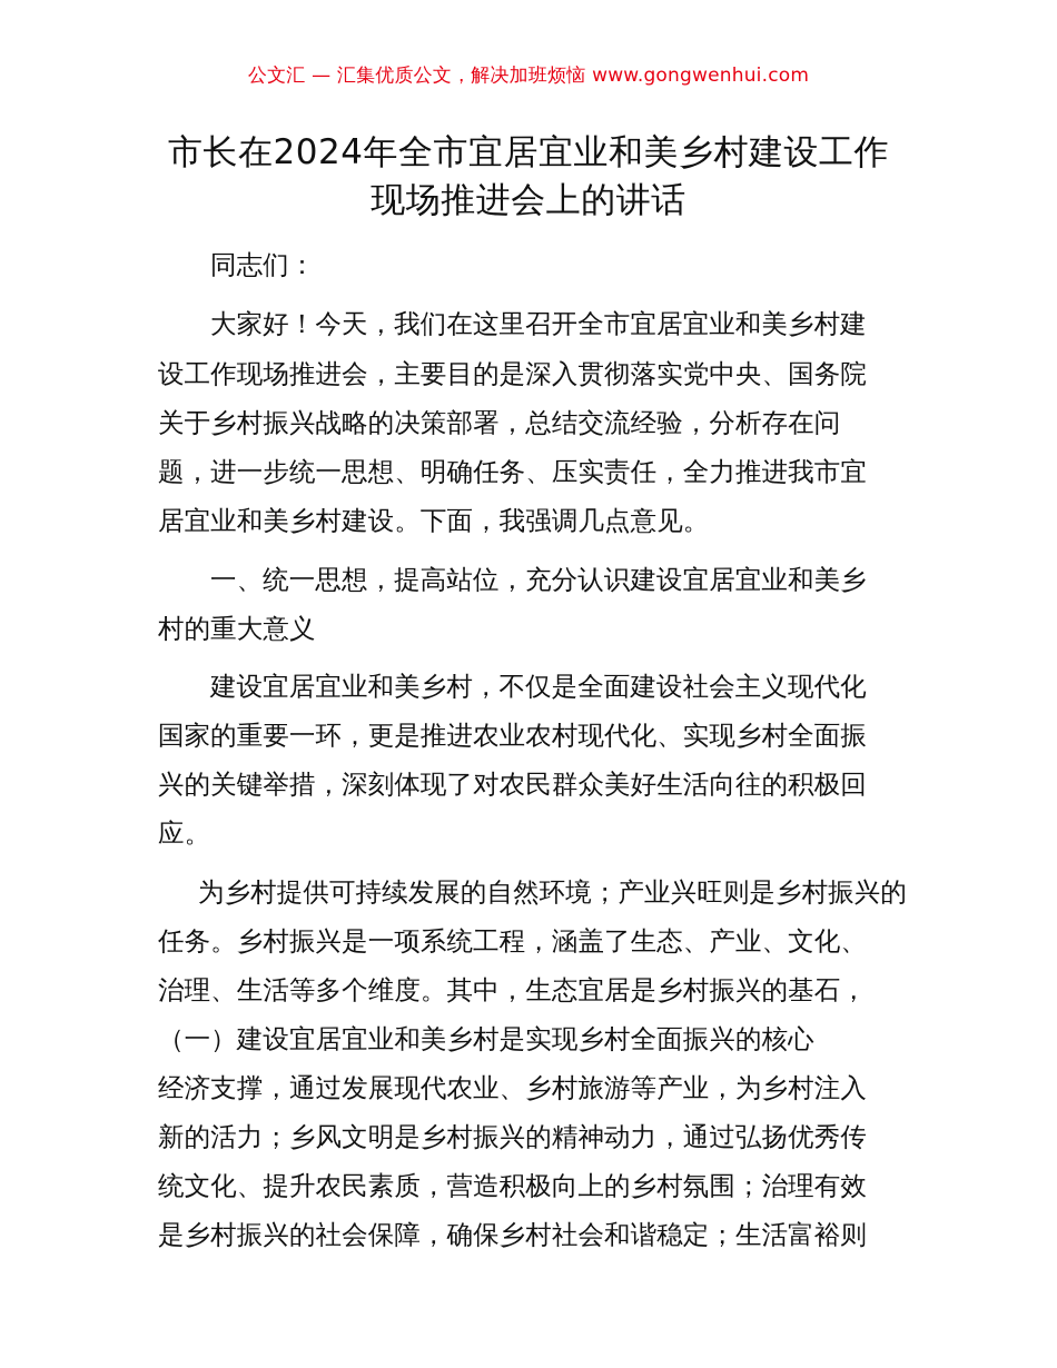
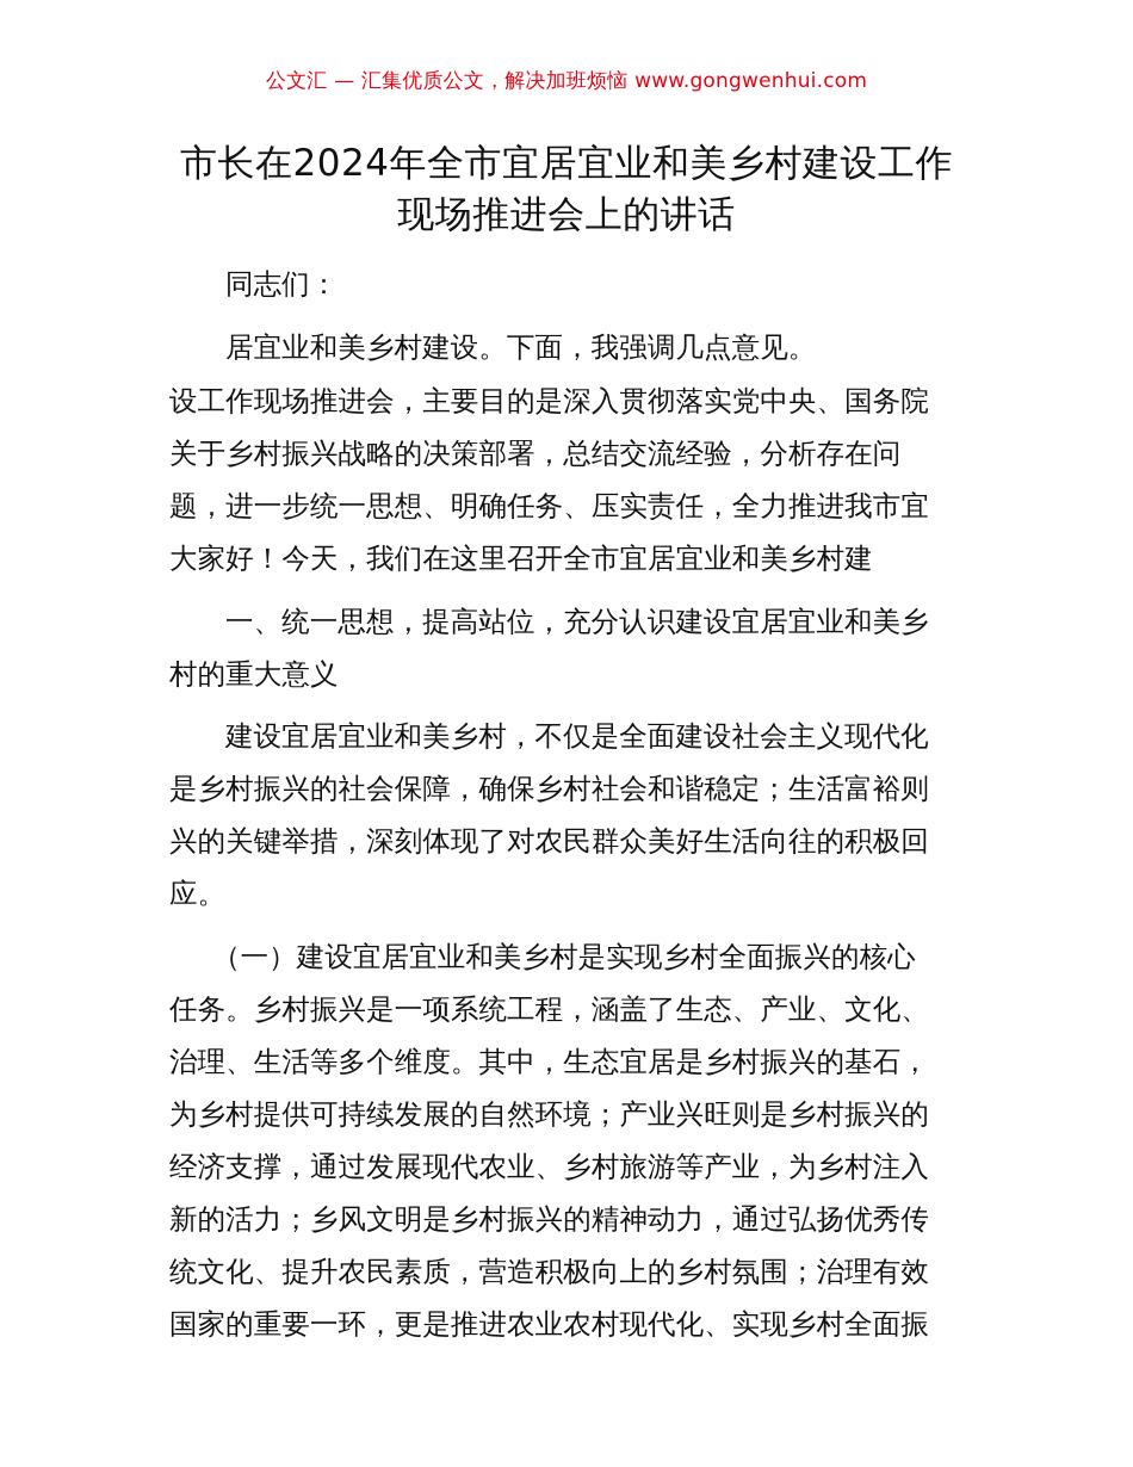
  公文汇 — 汇集优质公文，解决加班烦恼 www.gongwenhui.com
  市长在2024年全市宜居宜业和美乡村建设工作
  现场推进会上的讲话
  同志们：
- 大家好！今天，我们在这里召开全市宜居宜业和美乡村建
+ 居宜业和美乡村建设。下面，我强调几点意见。
  设工作现场推进会，主要目的是深入贯彻落实党中央、国务院
  关于乡村振兴战略的决策部署，总结交流经验，分析存在问
  题，进一步统一思想、明确任务、压实责任，全力推进我市宜
- 居宜业和美乡村建设。下面，我强调几点意见。
+ 大家好！今天，我们在这里召开全市宜居宜业和美乡村建
  一、统一思想，提高站位，充分认识建设宜居宜业和美乡
  村的重大意义
  建设宜居宜业和美乡村，不仅是全面建设社会主义现代化
- 国家的重要一环，更是推进农业农村现代化、实现乡村全面振
+ 是乡村振兴的社会保障，确保乡村社会和谐稳定；生活富裕则
  兴的关键举措，深刻体现了对农民群众美好生活向往的积极回
  应。
- 为乡村提供可持续发展的自然环境；产业兴旺则是乡村振兴的
+ （一）建设宜居宜业和美乡村是实现乡村全面振兴的核心
  任务。乡村振兴是一项系统工程，涵盖了生态、产业、文化、
  治理、生活等多个维度。其中，生态宜居是乡村振兴的基石，
- （一）建设宜居宜业和美乡村是实现乡村全面振兴的核心
+ 为乡村提供可持续发展的自然环境；产业兴旺则是乡村振兴的
  经济支撑，通过发展现代农业、乡村旅游等产业，为乡村注入
  新的活力；乡风文明是乡村振兴的精神动力，通过弘扬优秀传
  统文化、提升农民素质，营造积极向上的乡村氛围；治理有效
- 是乡村振兴的社会保障，确保乡村社会和谐稳定；生活富裕则
+ 国家的重要一环，更是推进农业农村现代化、实现乡村全面振
